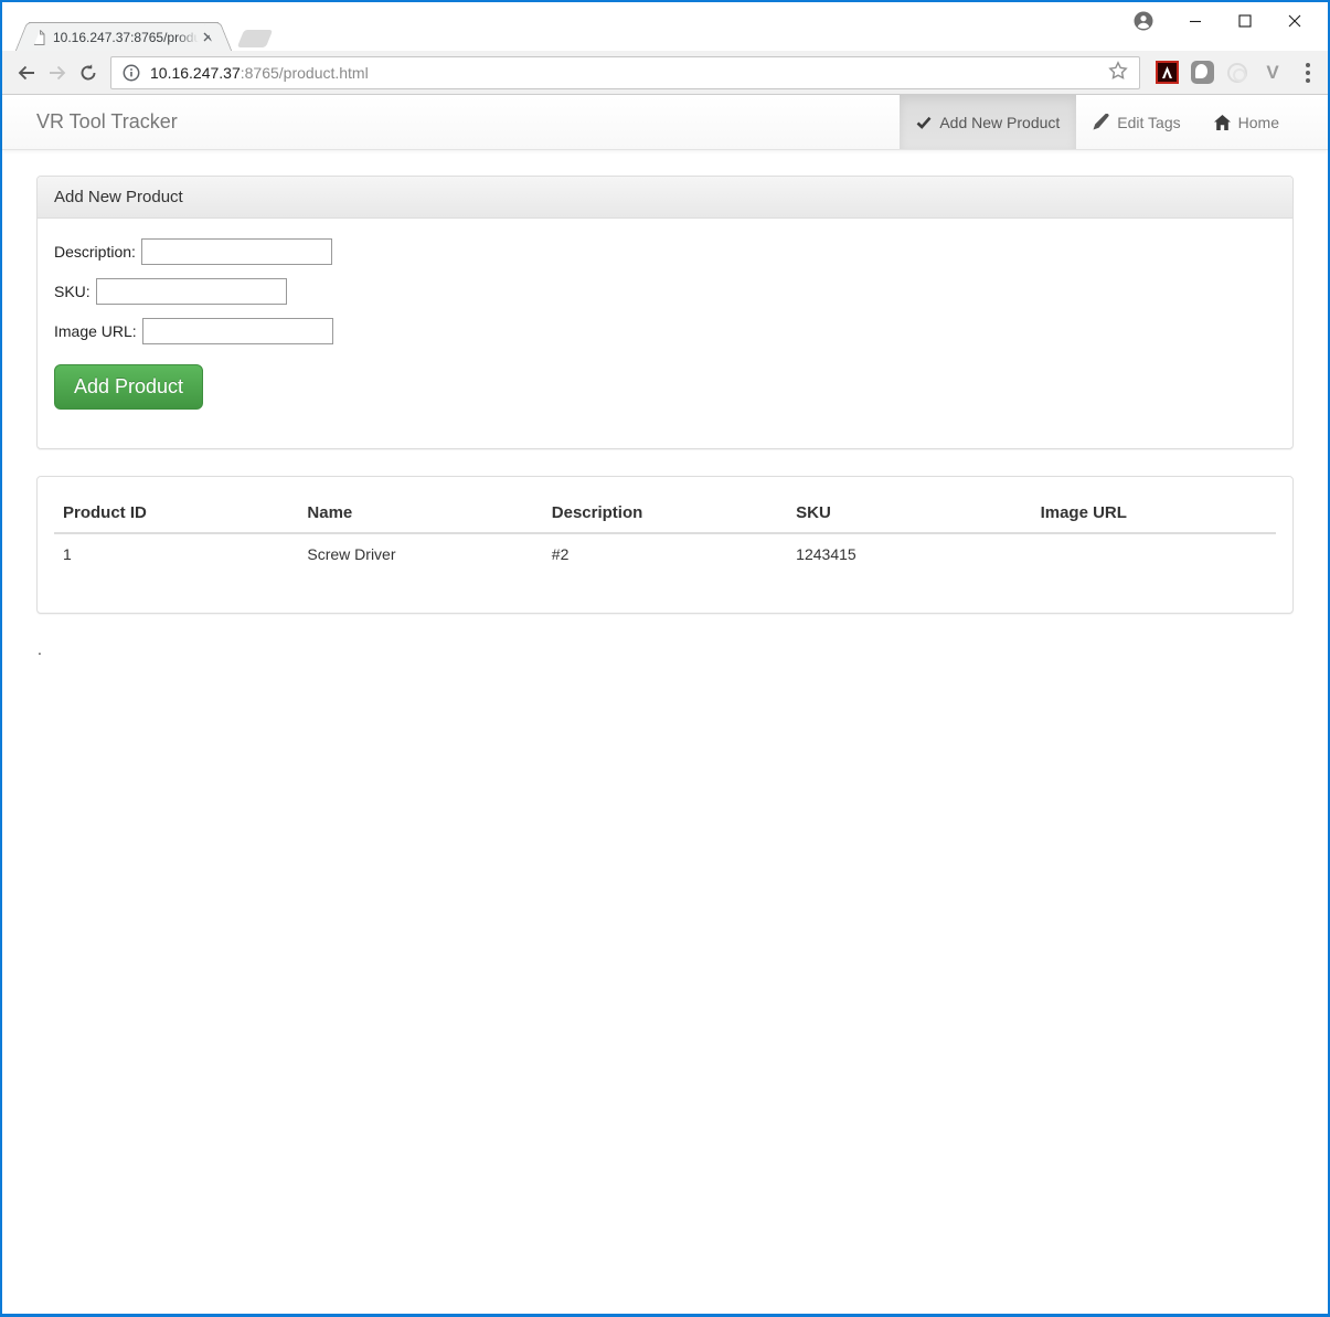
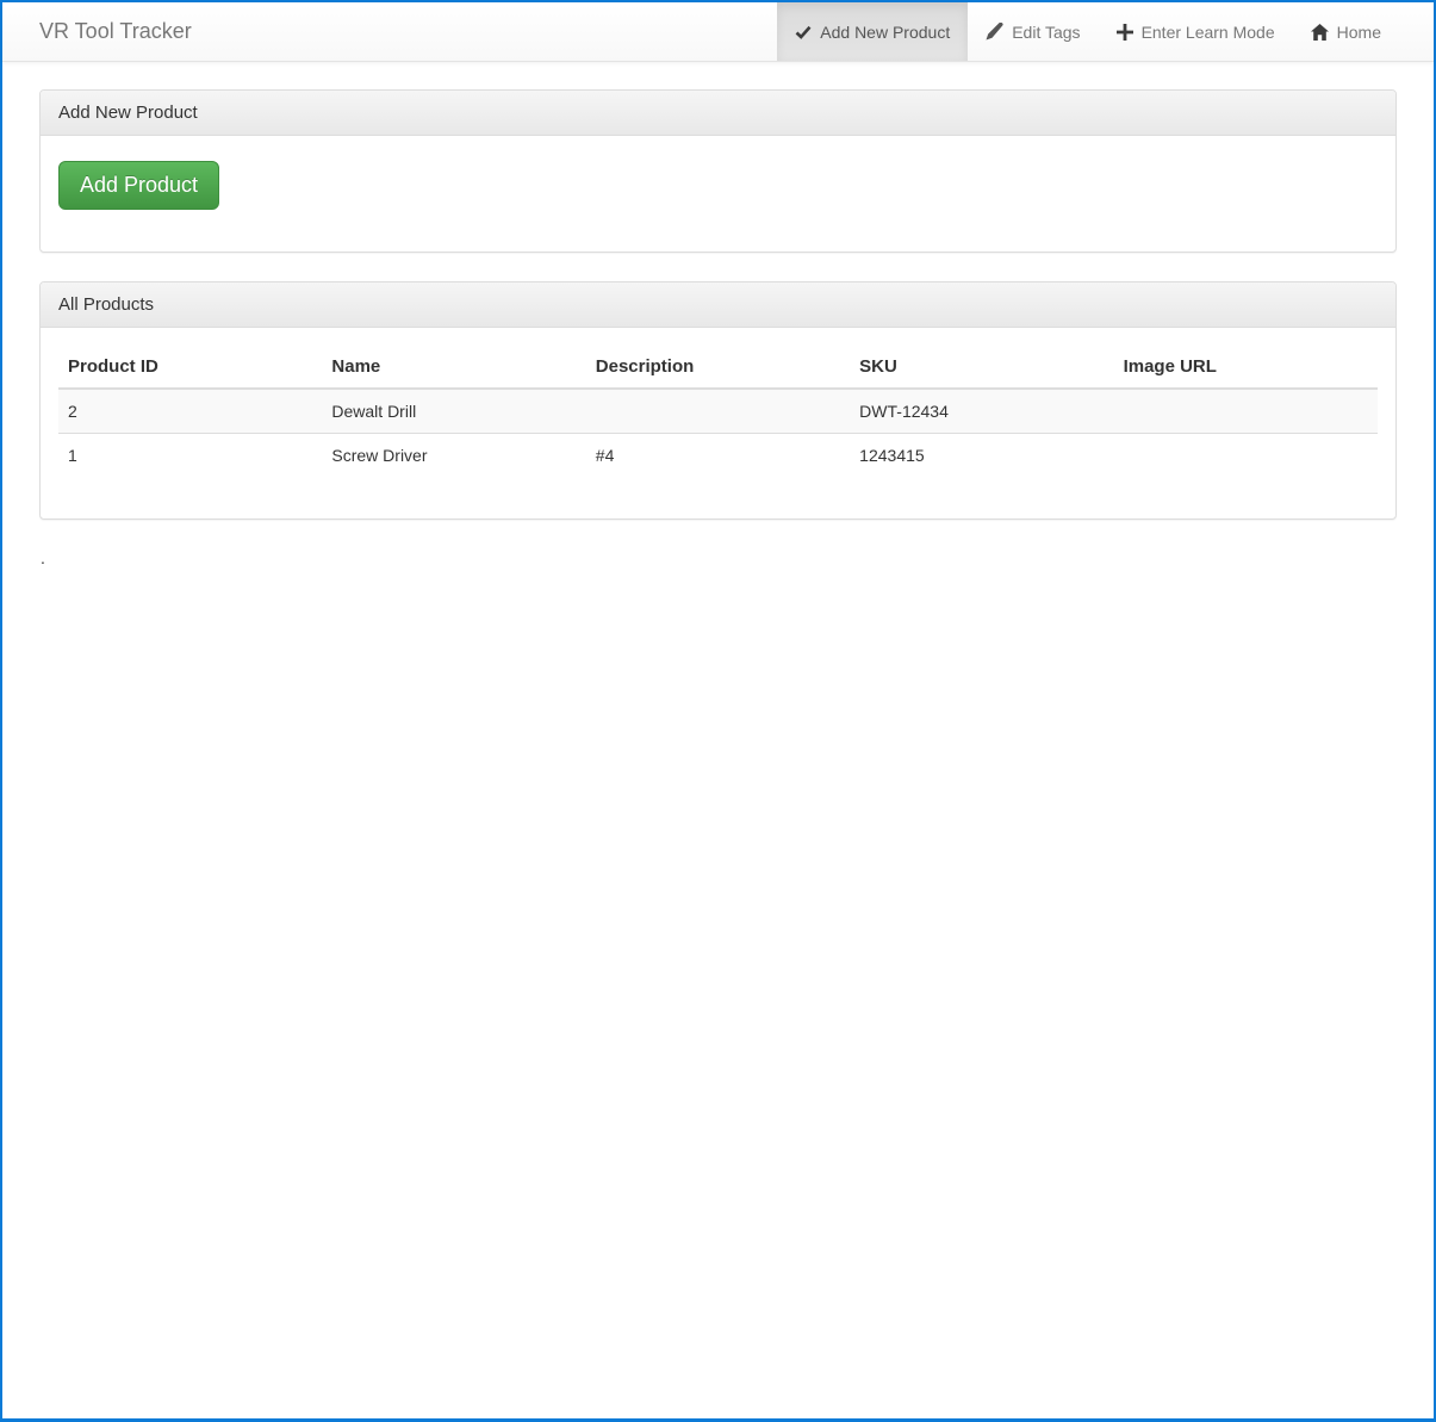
- 10.16.247.37:8765/produ
- 10.16.247.37:8765/product.html
- V
  VR Tool Tracker
  Add New Product
  Edit Tags
+ Enter Learn Mode
  Home
  Add New Product
- Description:
- SKU:
- Image URL:
  Add Product
+ All Products
  Product ID	Name	Description	SKU	Image URL
+ 2	Dewalt Drill		DWT-12434
- 1	Screw Driver	#2	1243415
+ 1	Screw Driver	#4	1243415
  .
